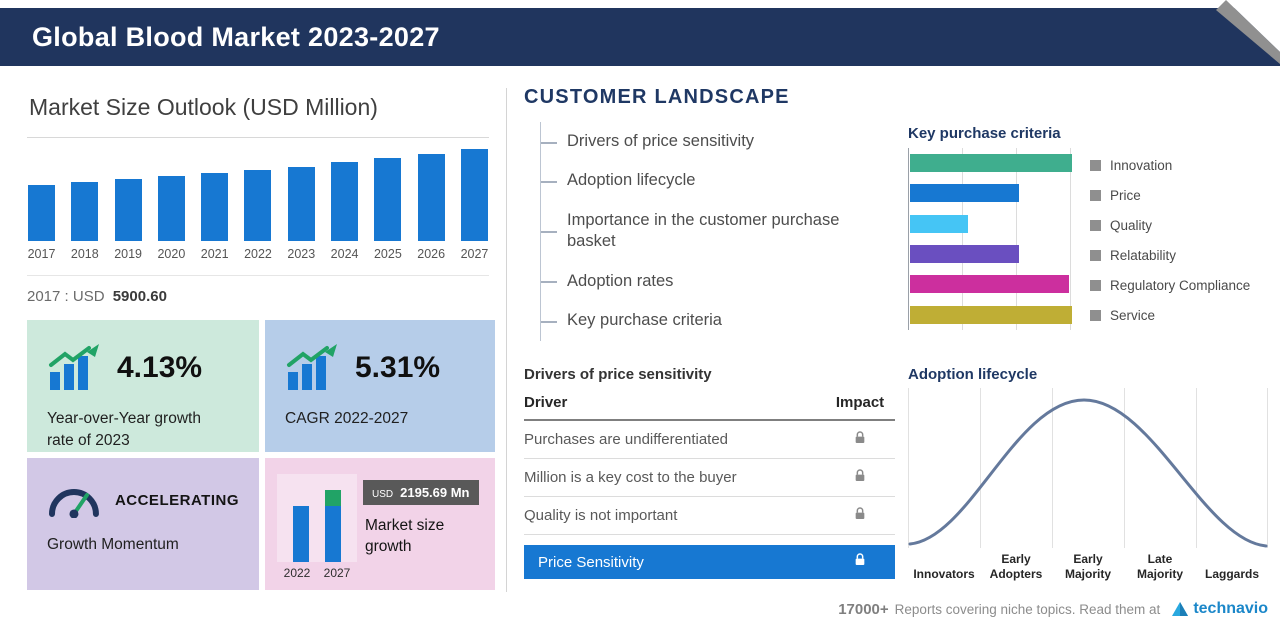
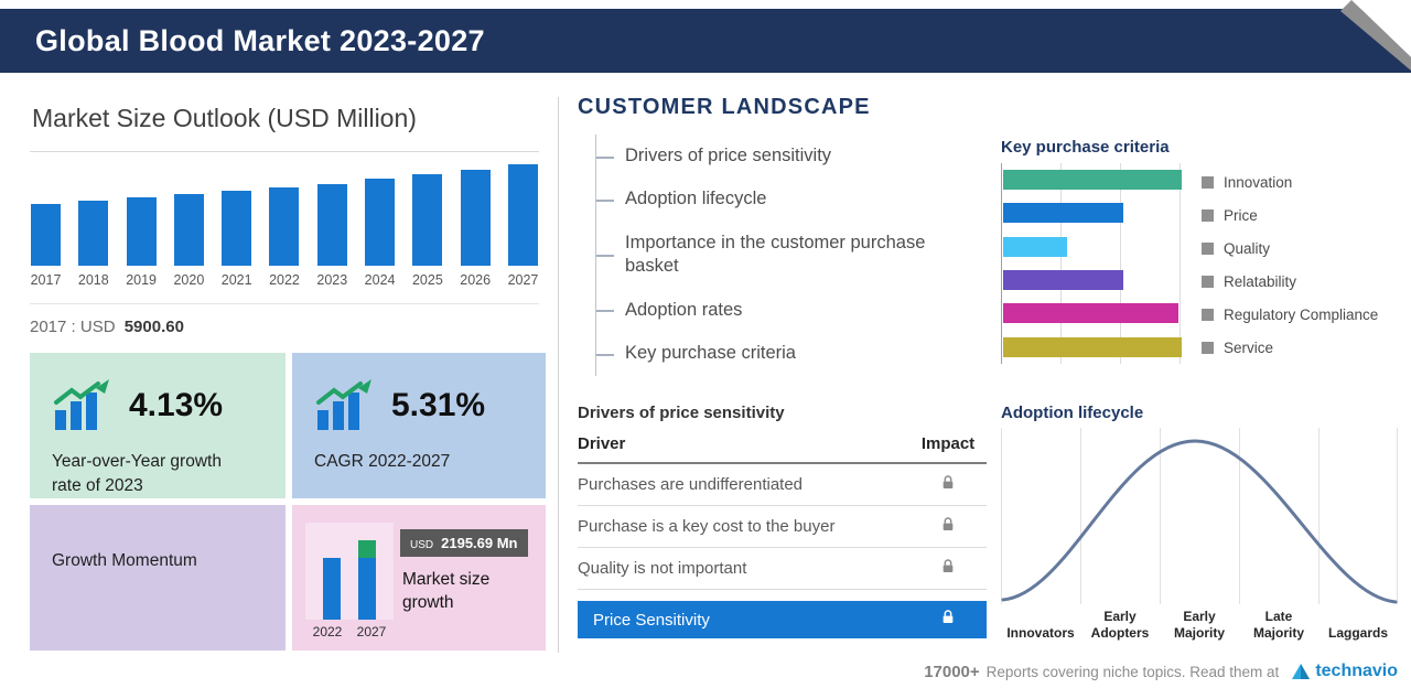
  Global Blood Market 2023-2027
  Market Size Outlook (USD Million)
  2017
  2018
  2019
  2020
  2021
  2022
  2023
  2024
  2025
  2026
  2027
  2017 : USD 5900.60
  4.13%
  Year-over-Year growth rate of 2023
  5.31%
  CAGR 2022-2027
- ACCELERATING
  Growth Momentum
  2022
  2027
  USD
  2195.69 Mn
  Market size growth
  CUSTOMER LANDSCAPE
  Drivers of price sensitivity
  Adoption lifecycle
  Importance in the customer purchase basket
  Adoption rates
  Key purchase criteria
  Key purchase criteria
  Innovation
  Price
  Quality
  Relatability
  Regulatory Compliance
  Service
  Drivers of price sensitivity
  Driver
  Impact
  Purchases are undifferentiated
- Million is a key cost to the buyer
+ Purchase is a key cost to the buyer
  Quality is not important
  Price Sensitivity
  Adoption lifecycle
  Innovators
  Early Adopters
  Early Majority
  Late Majority
  Laggards
  17000+
  Reports covering niche topics. Read them at
  technavio
